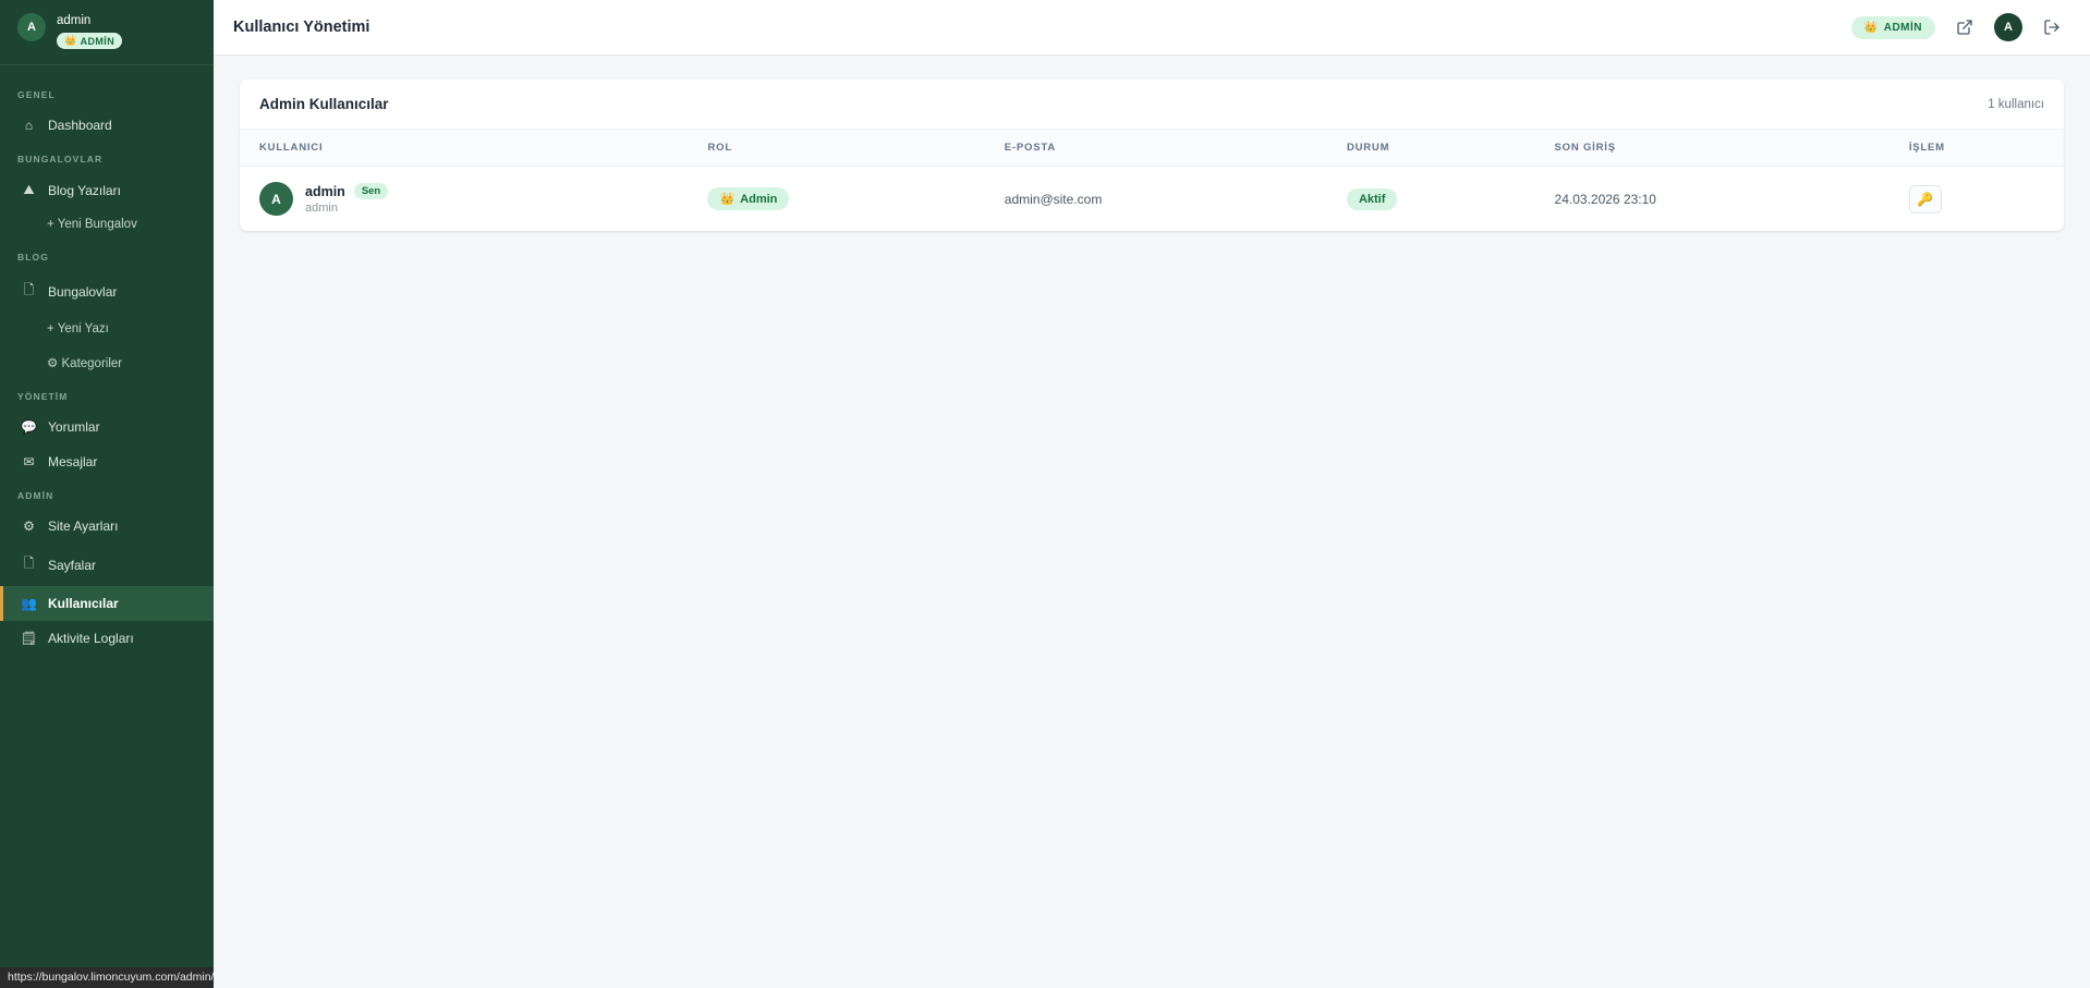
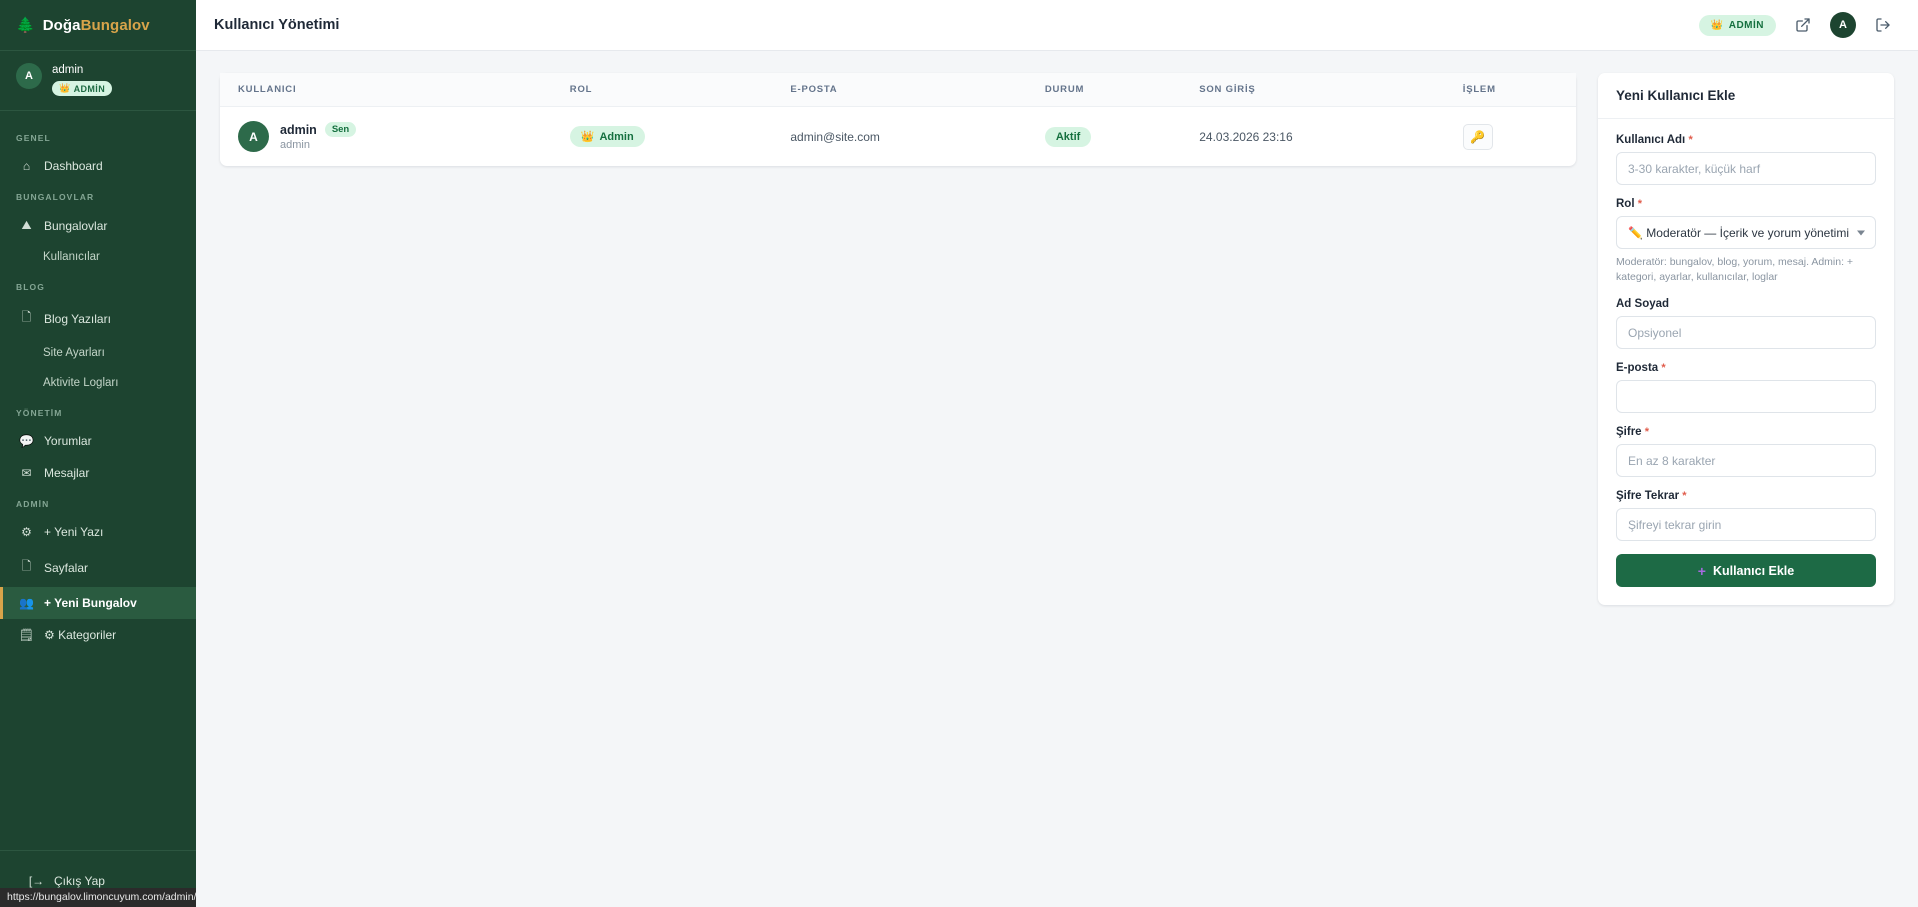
+ 🌲
+ DoğaBungalov
  A
  admin
  👑
  ADMİN
  GENEL
  ⌂
  Dashboard
  BUNGALOVLAR
  ⛰
- Blog Yazıları
+ Bungalovlar
- + Yeni Bungalov
+ Kullanıcılar
  BLOG
  🗋
- Bungalovlar
+ Blog Yazıları
- + Yeni Yazı
+ Site Ayarları
- ⚙ Kategoriler
+ Aktivite Logları
  YÖNETİM
  💬
  Yorumlar
  ✉
  Mesajlar
  ADMİN
  ⚙
- Site Ayarları
+ + Yeni Yazı
  🗋
  Sayfalar
  👥
- Kullanıcılar
+ + Yeni Bungalov
  🗒
- Aktivite Logları
+ ⚙ Kategoriler
+ [→
+ Çıkış Yap
  https://bungalov.limoncuyum.com/admin/
  Kullanıcı Yönetimi
  👑
  ADMİN
  A
- Admin Kullanıcılar
- 1 kullanıcı
  KULLANICI	ROL	E-POSTA	DURUM	SON GİRİŞ	İŞLEM
- Aadmin Senadmin	👑 Admin	admin@site.com	Aktif	24.03.2026 23:10	🔑
+ Aadmin Senadmin	👑 Admin	admin@site.com	Aktif	24.03.2026 23:16	🔑
+ Yeni Kullanıcı Ekle
+ Kullanıcı Adı *
+ 3-30 karakter, küçük harf
+ Rol *
+ ✏️ Moderatör — İçerik ve yorum yönetimi
+ Moderatör: bungalov, blog, yorum, mesaj. Admin: + kategori, ayarlar, kullanıcılar, loglar
+ Ad Soyad
+ Opsiyonel
+ E-posta *
+ Şifre *
+ En az 8 karakter
+ Şifre Tekrar *
+ Şifreyi tekrar girin
+ +
+ Kullanıcı Ekle
